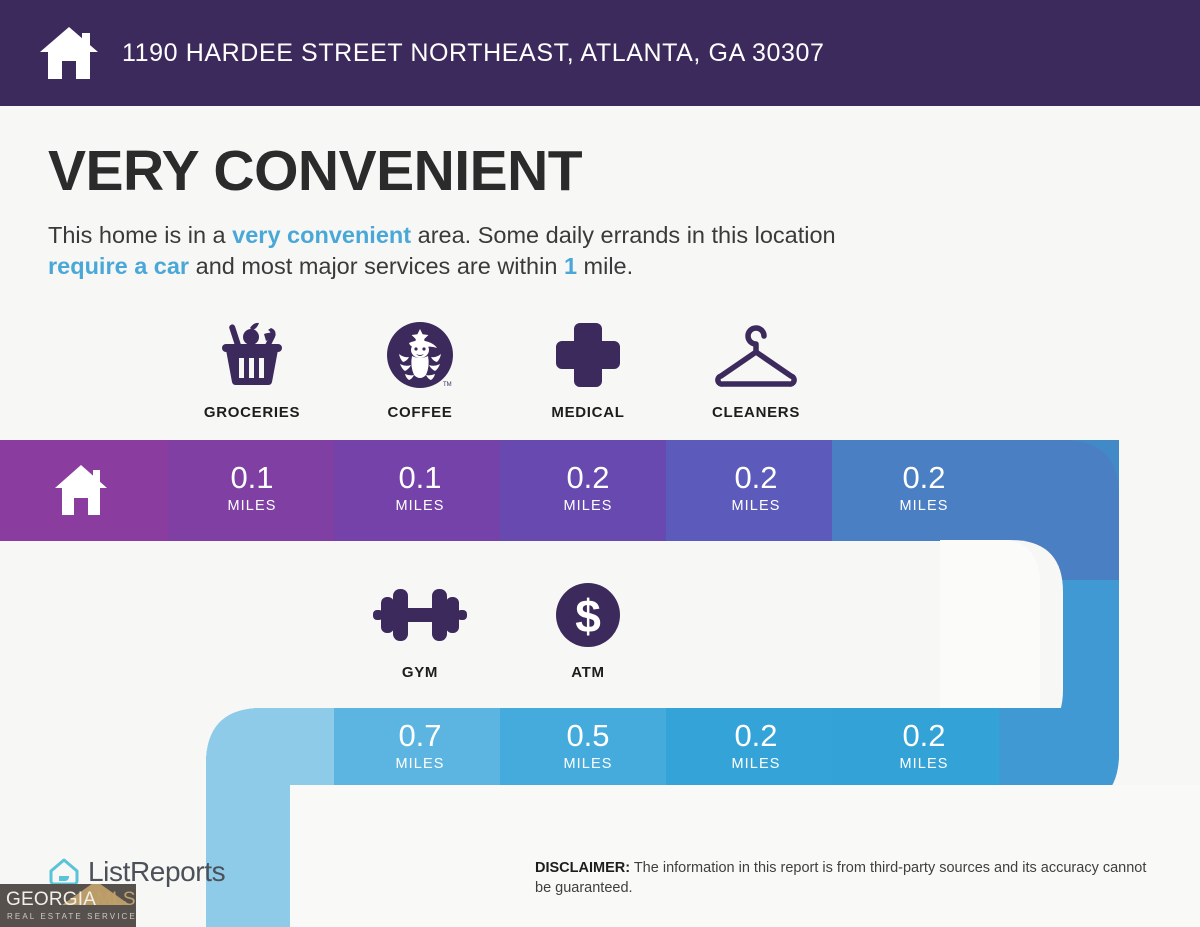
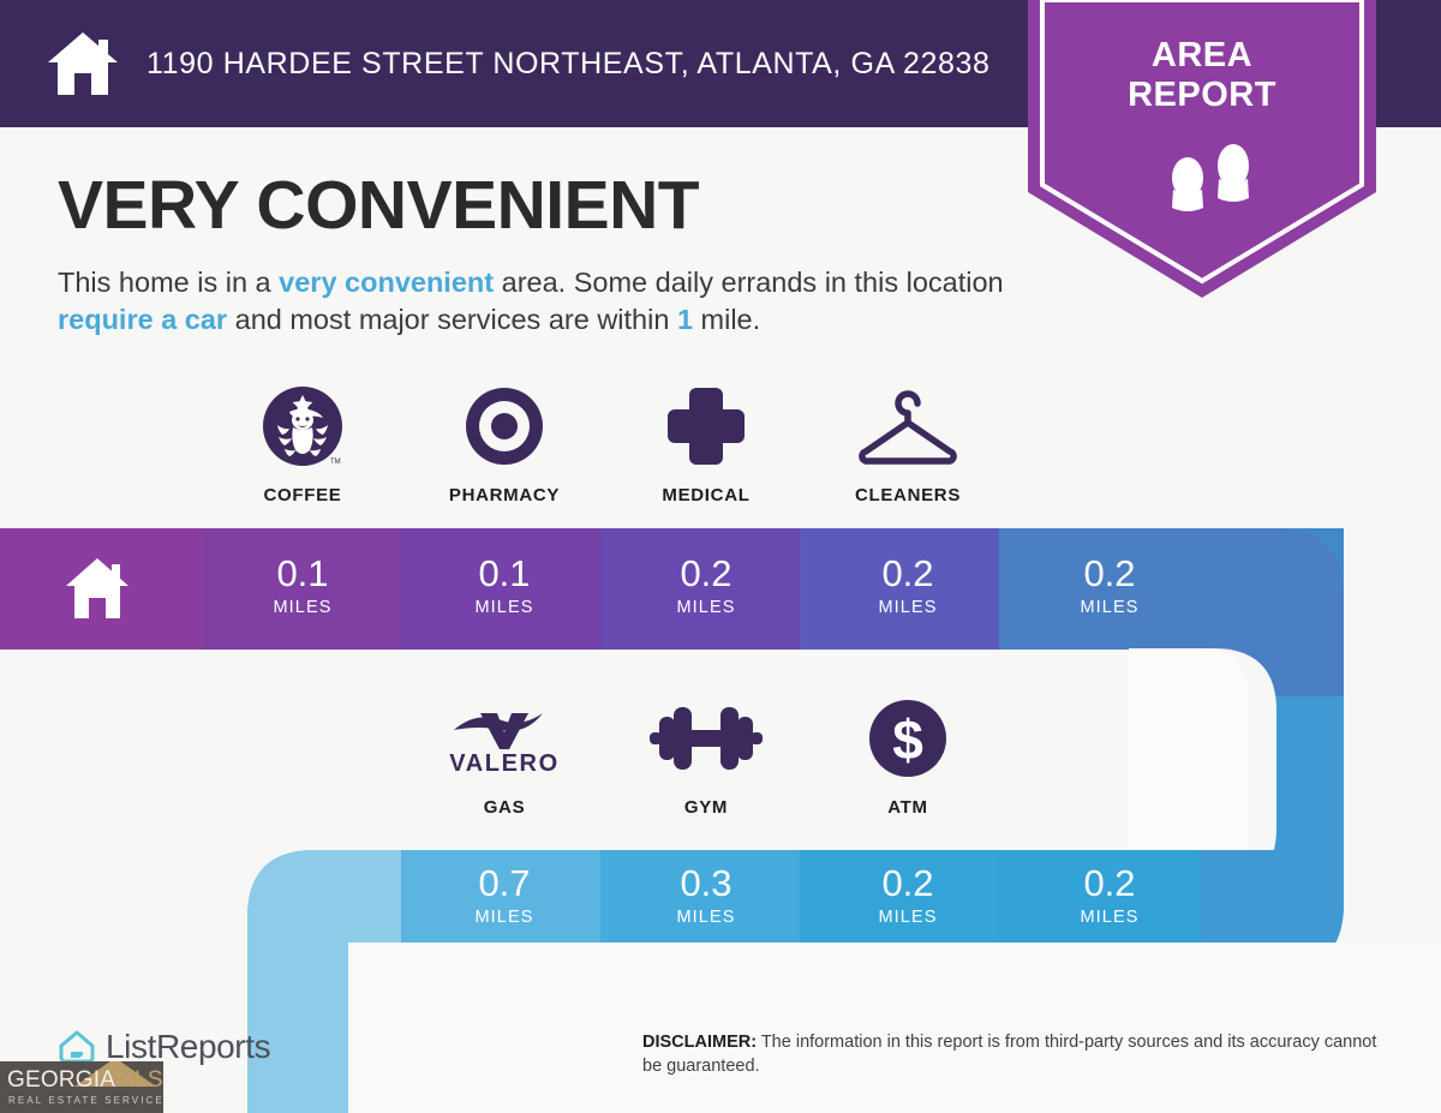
- 1190 HARDEE STREET NORTHEAST, ATLANTA, GA 30307
+ 1190 HARDEE STREET NORTHEAST, ATLANTA, GA 22838
+ AREA
+ REPORT
  VERY CONVENIENT
  This home is in a very convenient area. Some daily errands in this location require a car and most major services are within 1 mile.
- GROCERIES
  COFFEE
+ PHARMACY
  MEDICAL
  CLEANERS
  0.1
  MILES
  0.1
  MILES
  0.2
  MILES
  0.2
  MILES
  0.2
  MILES
+ VALERO
+ GAS
  GYM
  $
  ATM
  0.7
  MILES
- 0.5
+ 0.3
  MILES
  0.2
  MILES
  0.2
  MILES
  ListReports
  GEORGIAMLS
  REAL ESTATE SERVICE
  DISCLAIMER: The information in this report is from third-party sources and its accuracy cannot be guaranteed.
